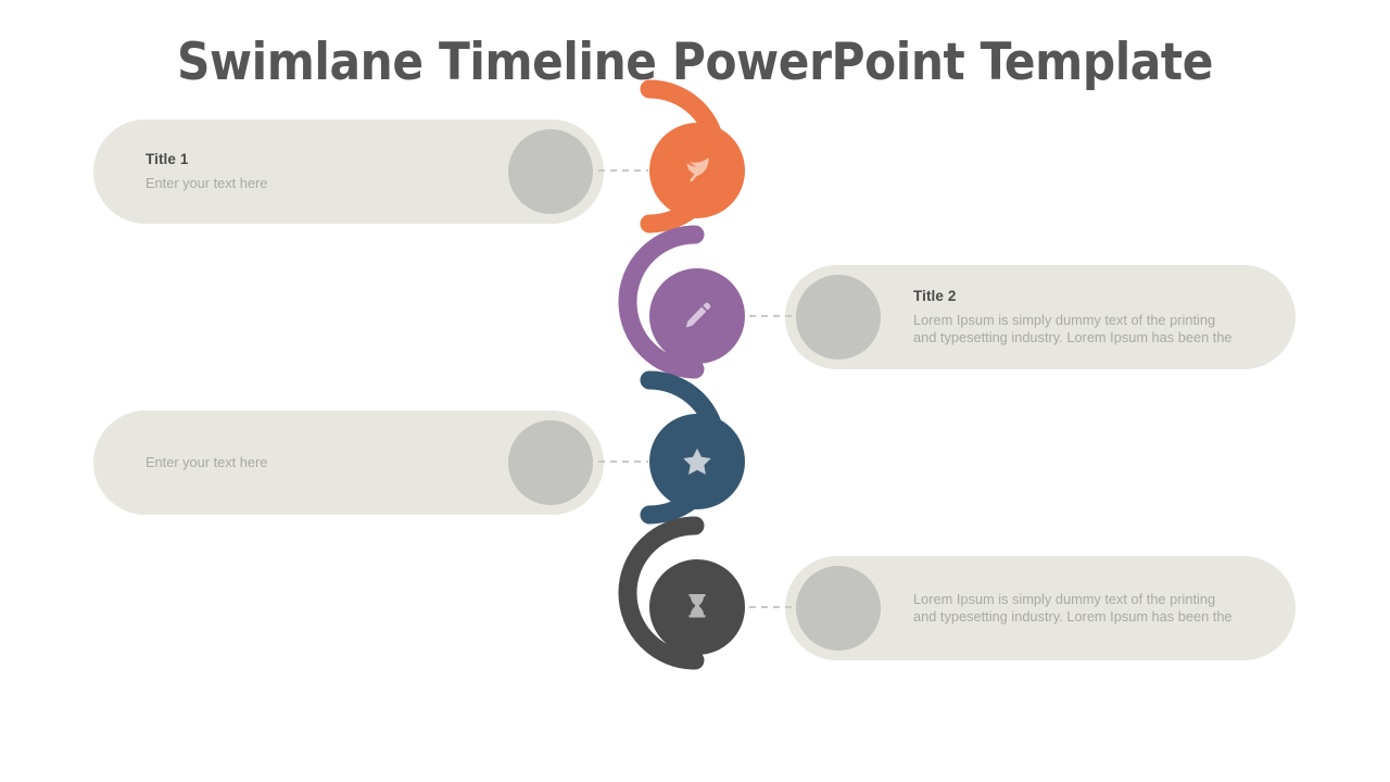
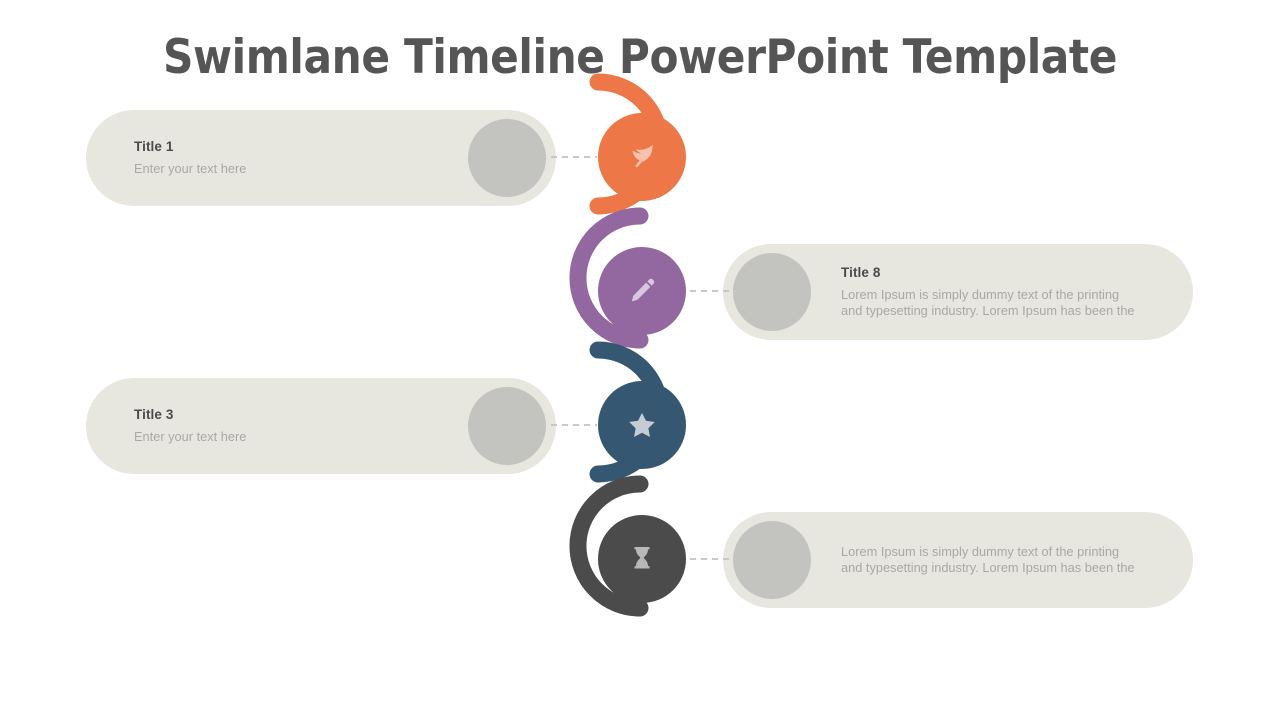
  Swimlane Timeline PowerPoint Template
  Title 1
  Enter your text here
- Title 2
+ Title 8
  Lorem Ipsum is simply dummy text of the printing
  and typesetting industry. Lorem Ipsum has been the
+ Title 3
  Enter your text here
  Lorem Ipsum is simply dummy text of the printing
  and typesetting industry. Lorem Ipsum has been the
